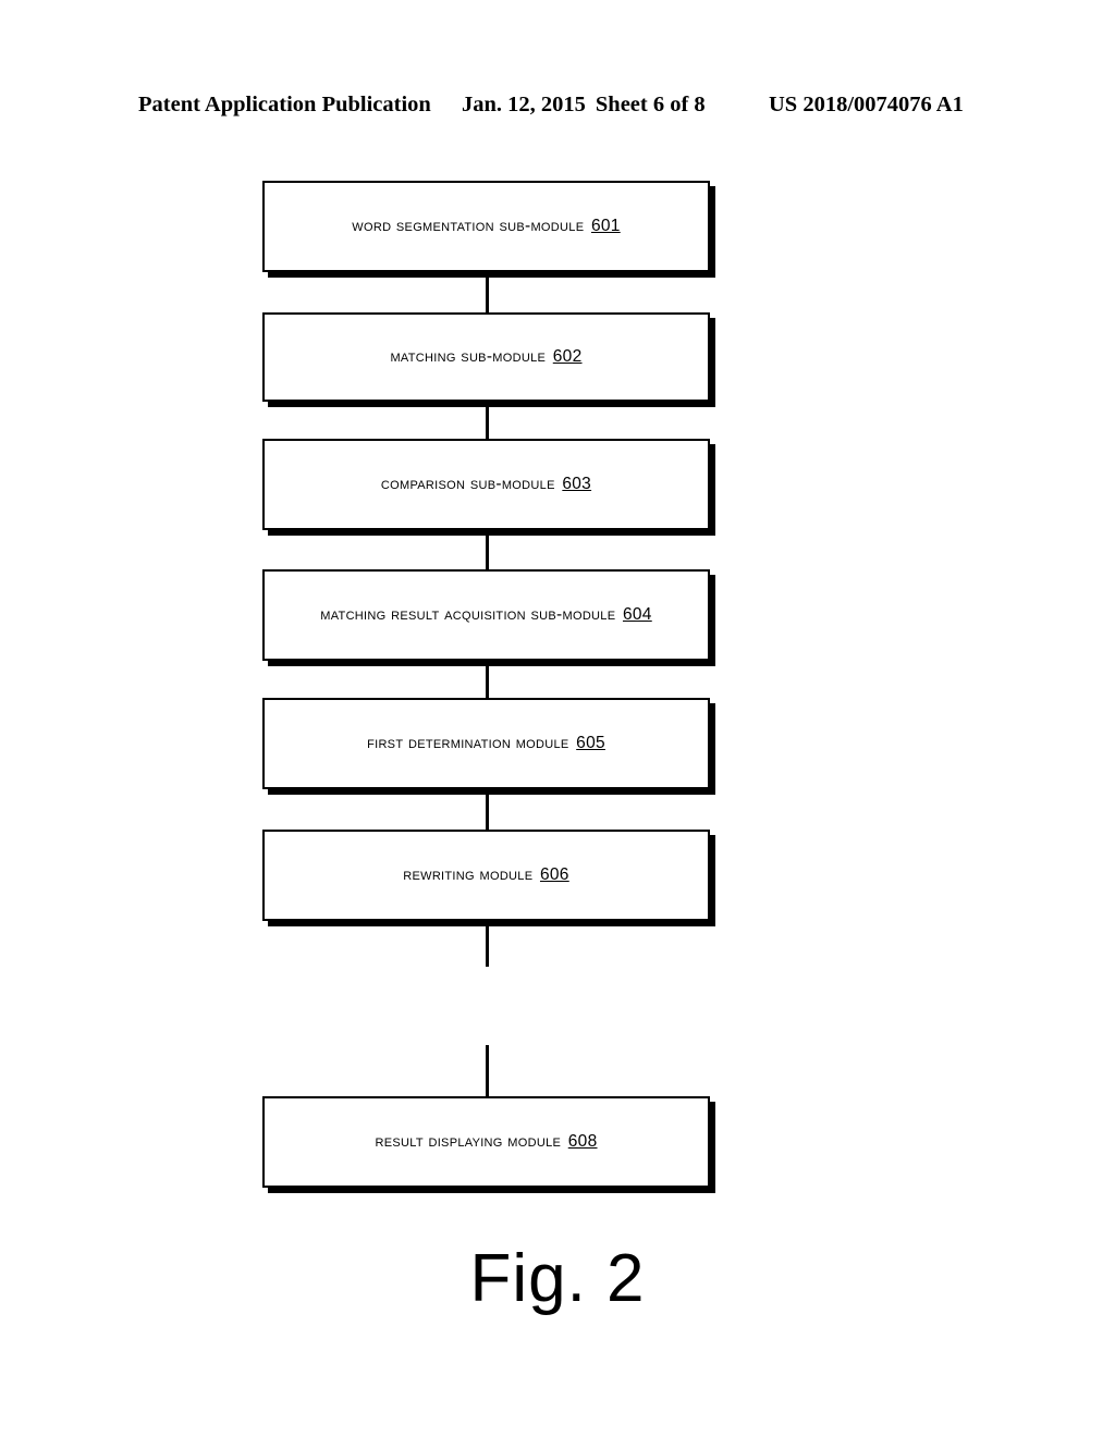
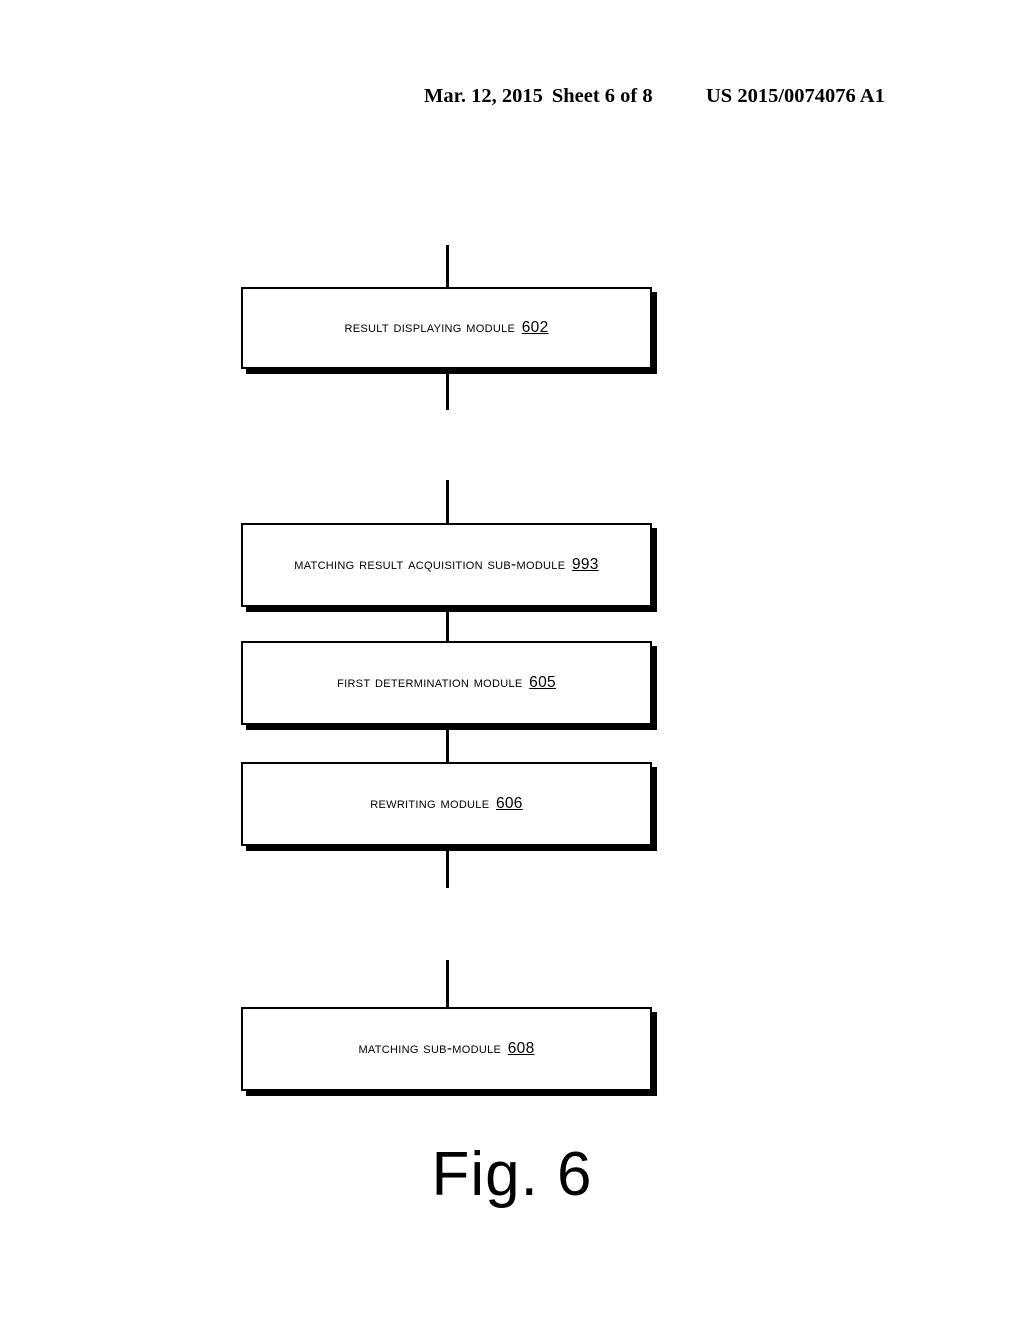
- Patent Application Publication
- Jan. 12, 2015 Sheet 6 of 8
+ Mar. 12, 2015 Sheet 6 of 8
- US 2018/0074076 A1
+ US 2015/0074076 A1
- word segmentation sub-module 601
- matching sub-module 602
+ result displaying module 602
- comparison sub-module 603
- matching result acquisition sub-module 604
+ matching result acquisition sub-module 993
  first determination module 605
  rewriting module 606
- result displaying module 608
+ matching sub-module 608
- Fig. 2
+ Fig. 6
